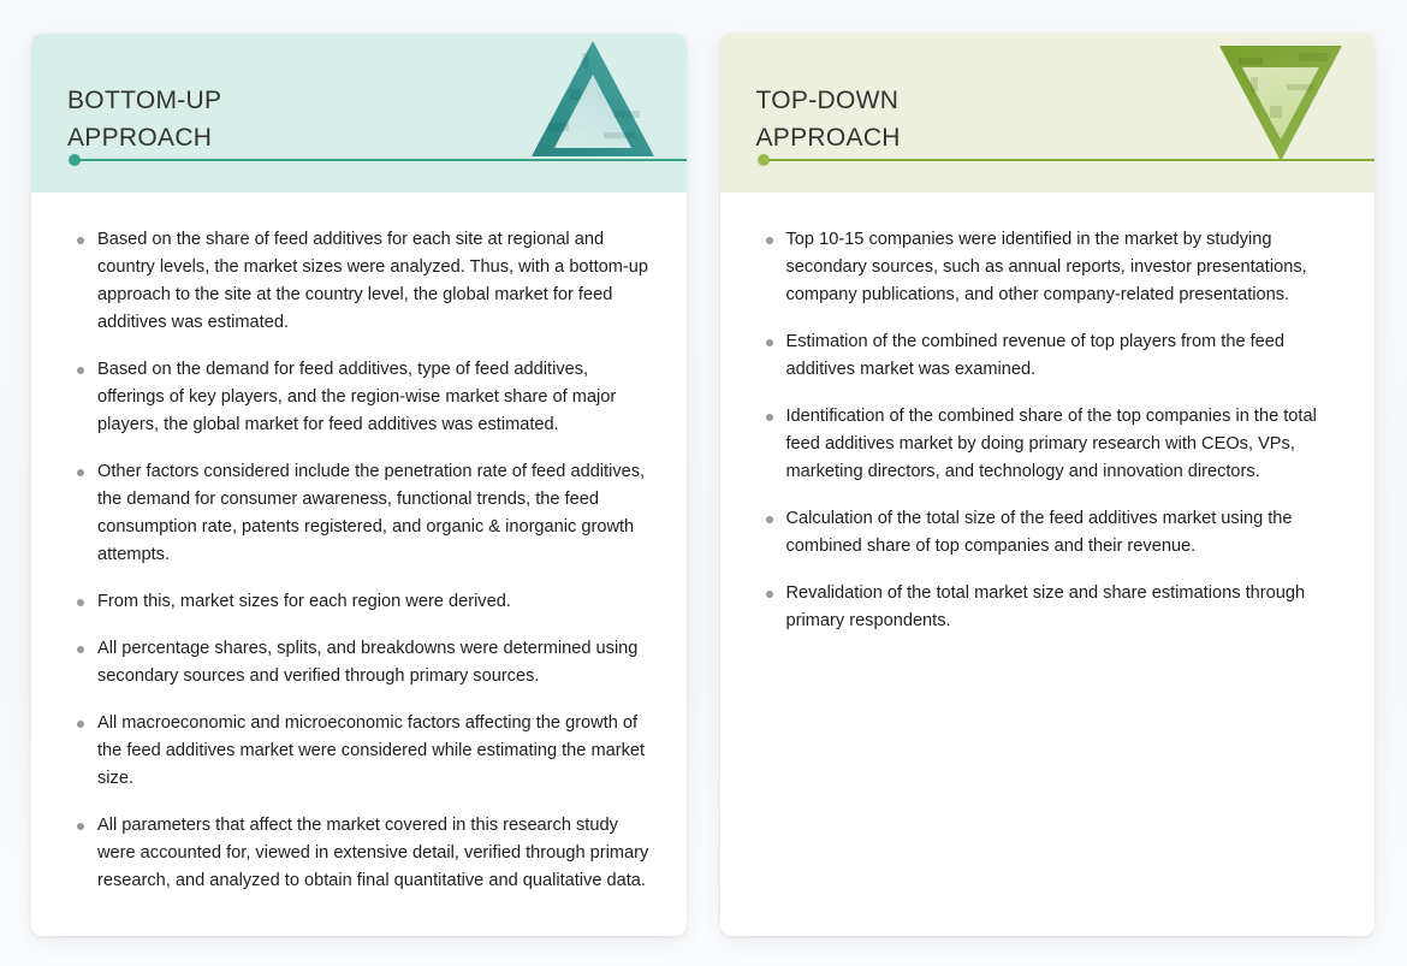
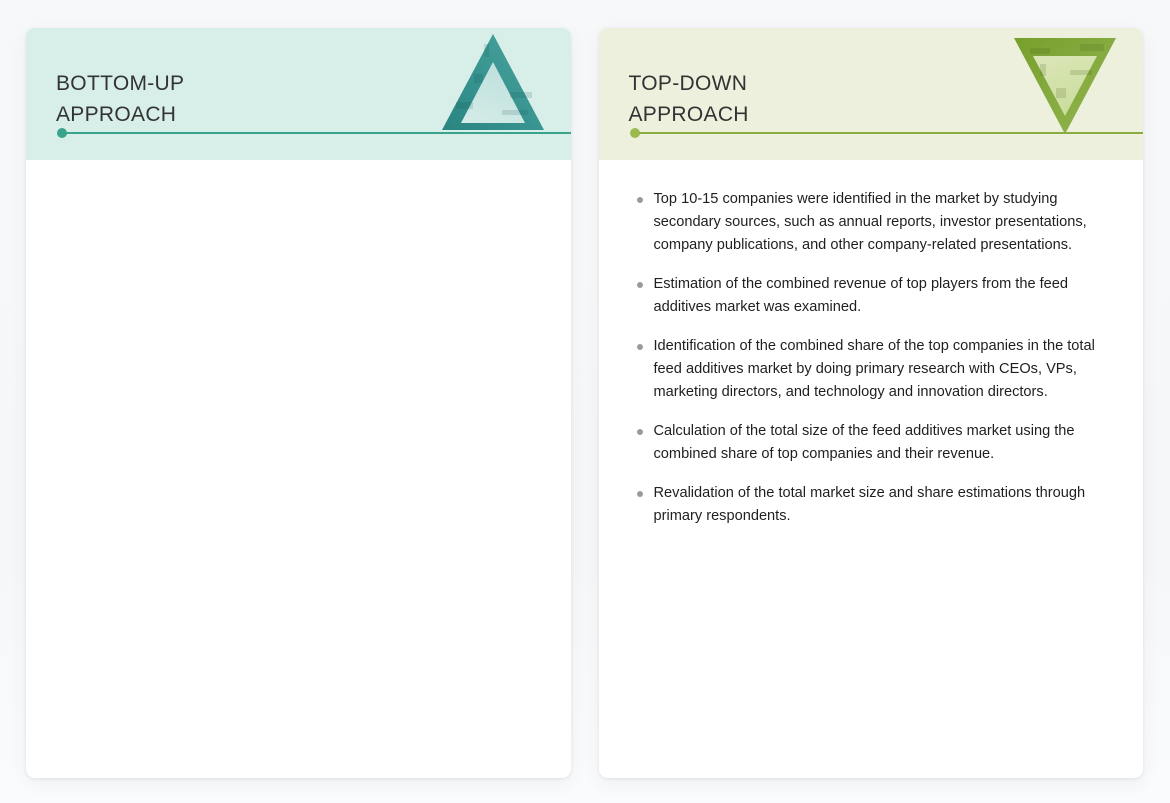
  BOTTOM-UP
  APPROACH
- Based on the share of feed additives for each site at regional and country levels, the market sizes were analyzed. Thus, with a bottom-up approach to the site at the country level, the global market for feed additives was estimated.
- Based on the demand for feed additives, type of feed additives, offerings of key players, and the region-wise market share of major players, the global market for feed additives was estimated.
- Other factors considered include the penetration rate of feed additives, the demand for consumer awareness, functional trends, the feed consumption rate, patents registered, and organic & inorganic growth attempts.
- From this, market sizes for each region were derived.
- All percentage shares, splits, and breakdowns were determined using secondary sources and verified through primary sources.
- All macroeconomic and microeconomic factors affecting the growth of the feed additives market were considered while estimating the market size.
- All parameters that affect the market covered in this research study were accounted for, viewed in extensive detail, verified through primary research, and analyzed to obtain final quantitative and qualitative data.
  TOP-DOWN
  APPROACH
  Top 10-15 companies were identified in the market by studying secondary sources, such as annual reports, investor presentations, company publications, and other company-related presentations.
  Estimation of the combined revenue of top players from the feed additives market was examined.
  Identification of the combined share of the top companies in the total feed additives market by doing primary research with CEOs, VPs, marketing directors, and technology and innovation directors.
  Calculation of the total size of the feed additives market using the combined share of top companies and their revenue.
  Revalidation of the total market size and share estimations through primary respondents.
